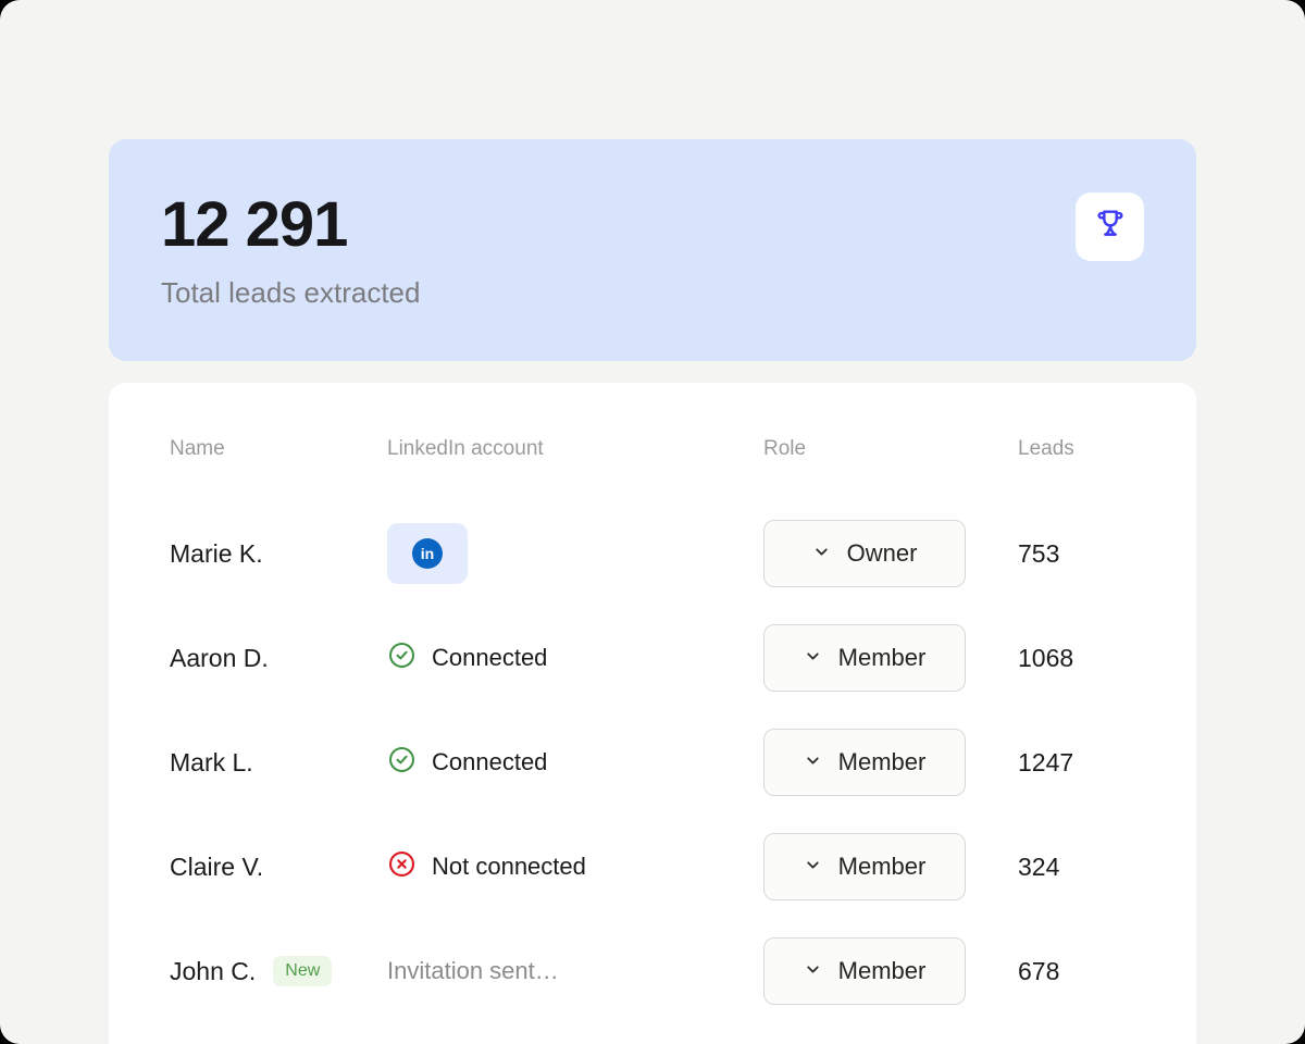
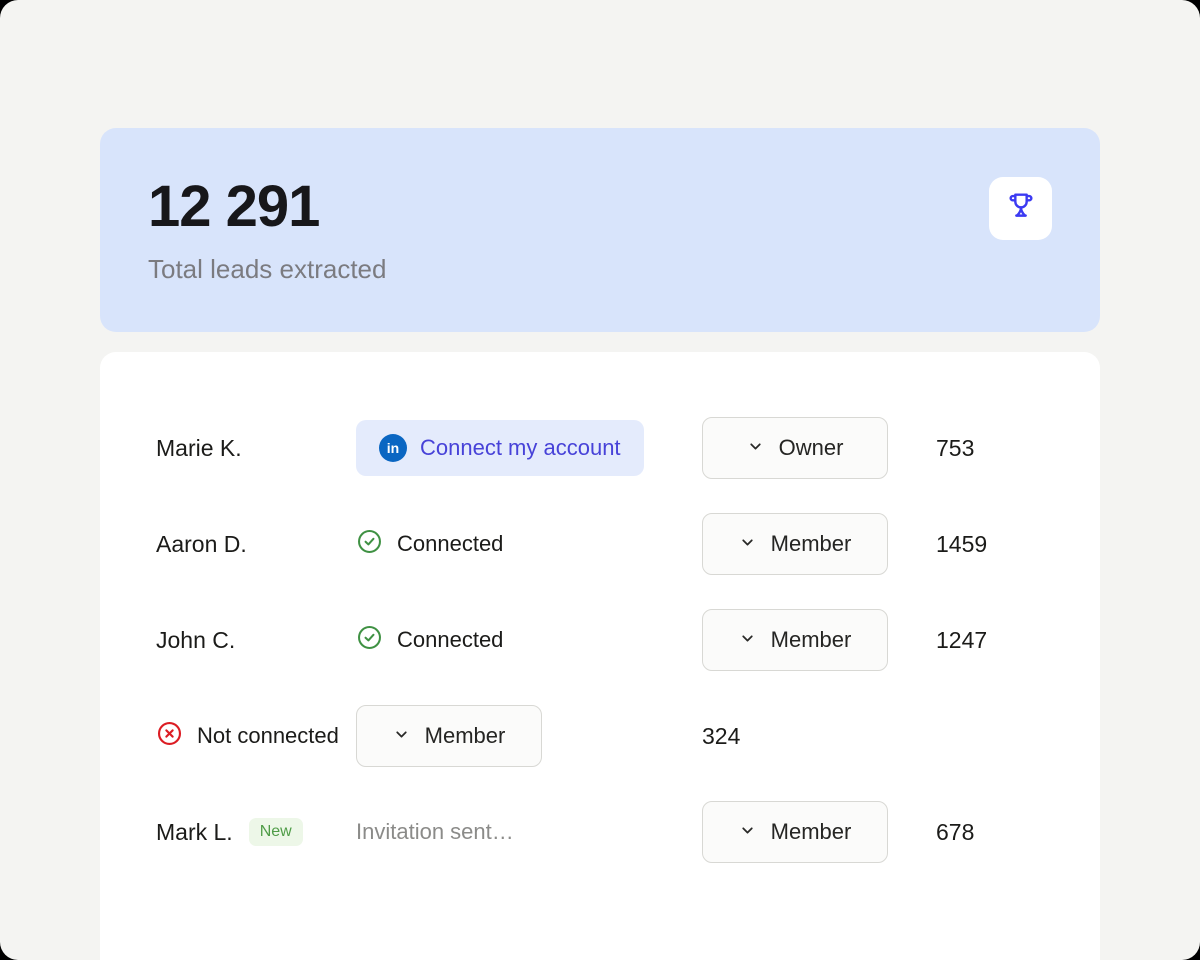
  12 291
  Total leads extracted
- Name
- LinkedIn account
- Role
- Leads
  Marie K.
  in
+ Connect my account
  Owner
  753
  Aaron D.
  Connected
  Member
- 1068
+ 1459
- Mark L.
+ John C.
  Connected
  Member
  1247
- Claire V.
  Not connected
  Member
  324
- John C.
+ Mark L.
  New
  Invitation sent…
  Member
  678
